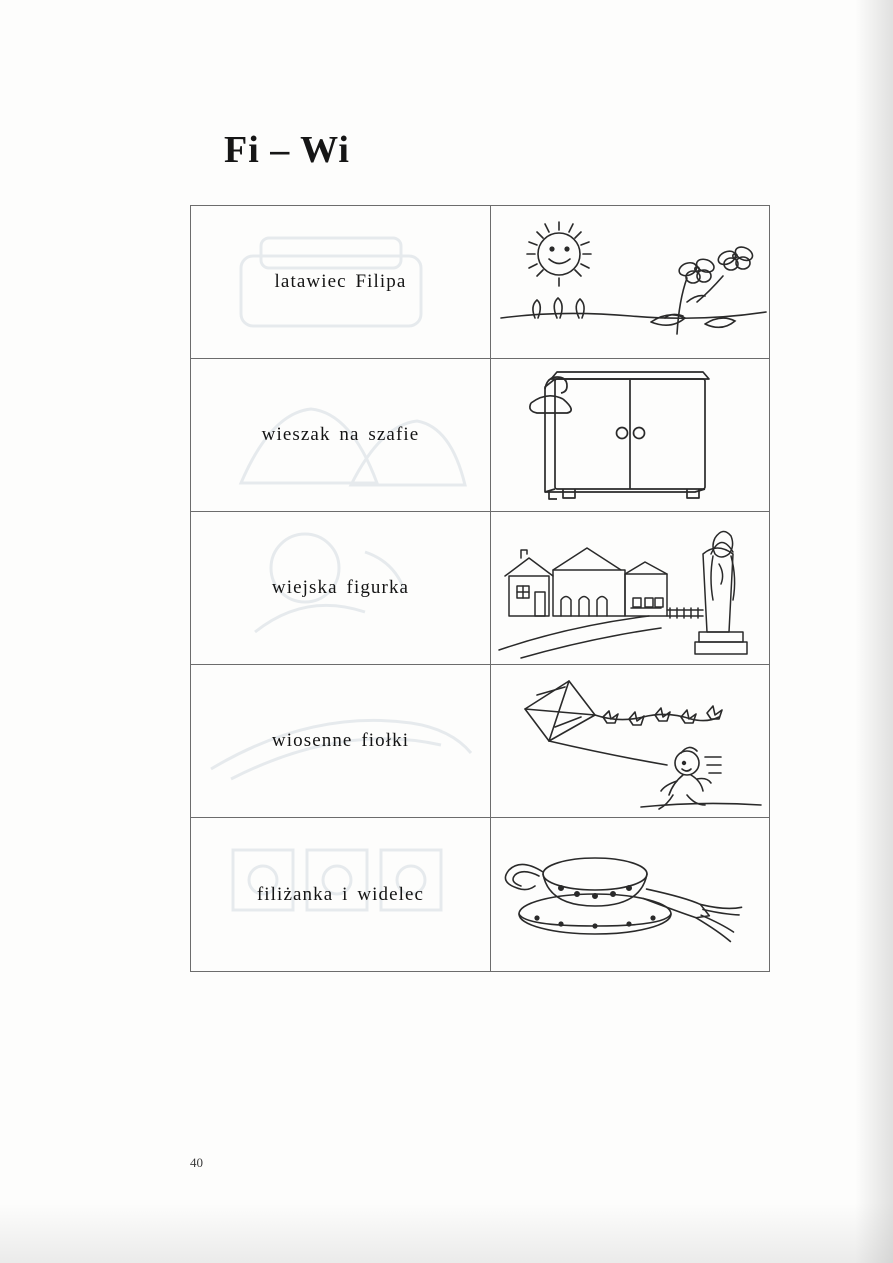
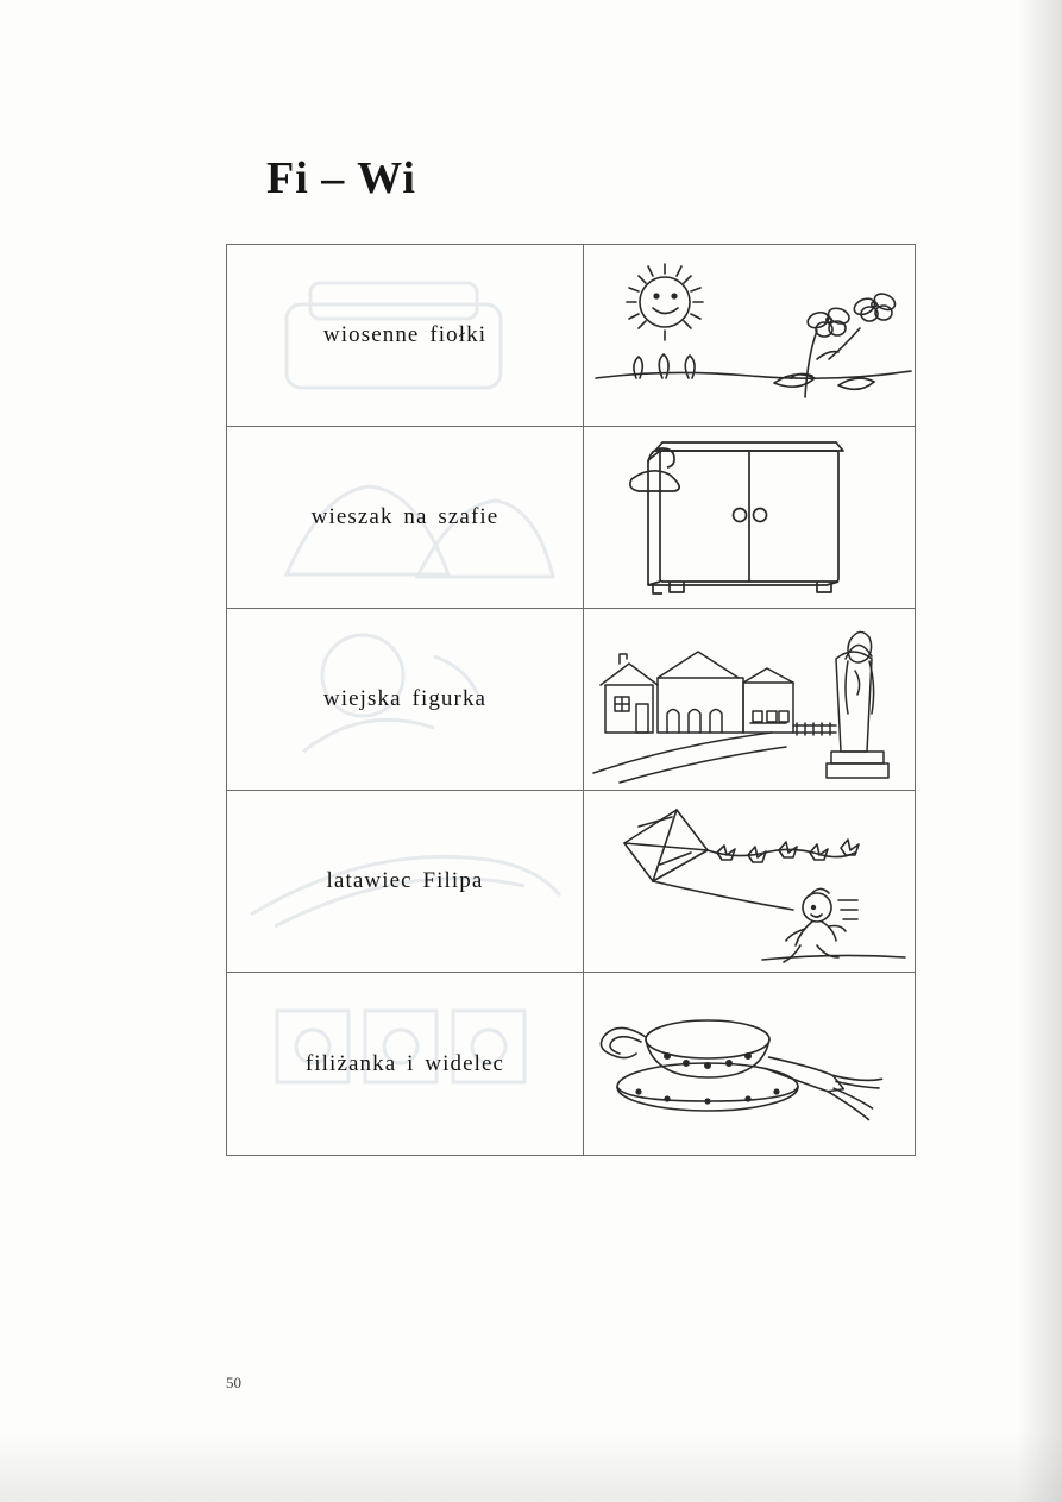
  Fi – Wi
- latawiec Filipa
+ wiosenne fiołki
  wieszak na szafie
  wiejska figurka
- wiosenne fiołki
+ latawiec Filipa
  filiżanka i widelec
- 40
+ 50
